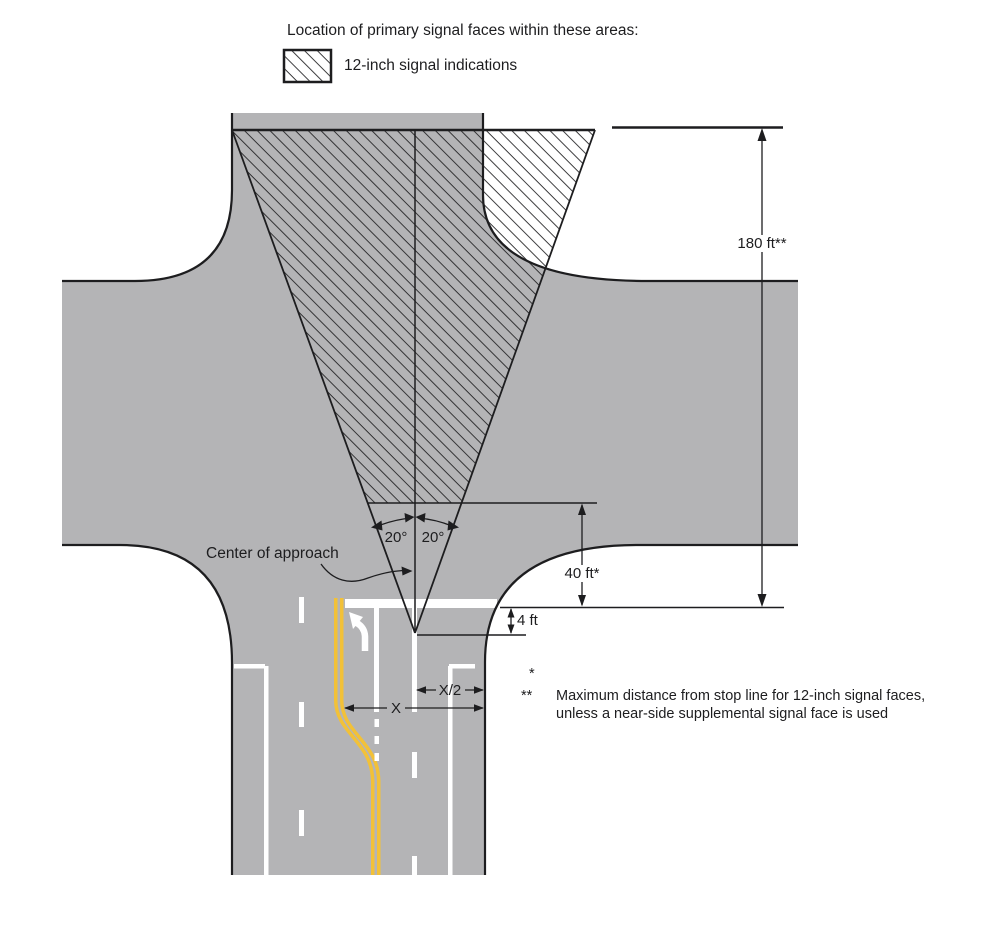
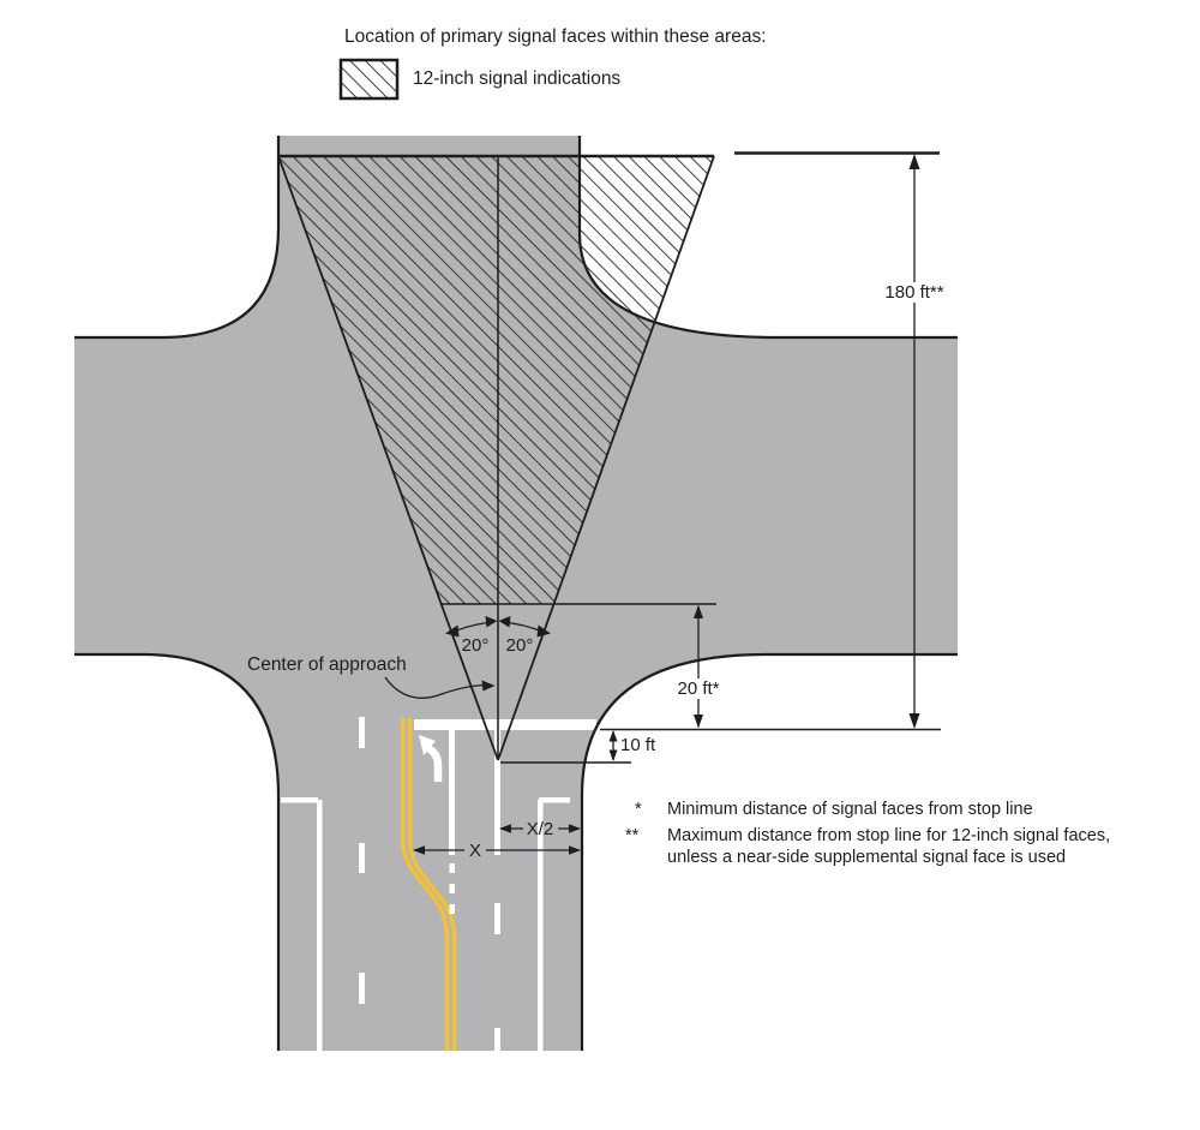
  Location of primary signal faces within these areas:
  12-inch signal indications
  180 ft**
- 40 ft*
+ 20 ft*
- 4 ft
+ 10 ft
  20°
  20°
  Center of approach
  X/2
  X
  *
+ Minimum distance of signal faces from stop line
  **
  Maximum distance from stop line for 12-inch signal faces,
  unless a near-side supplemental signal face is used
